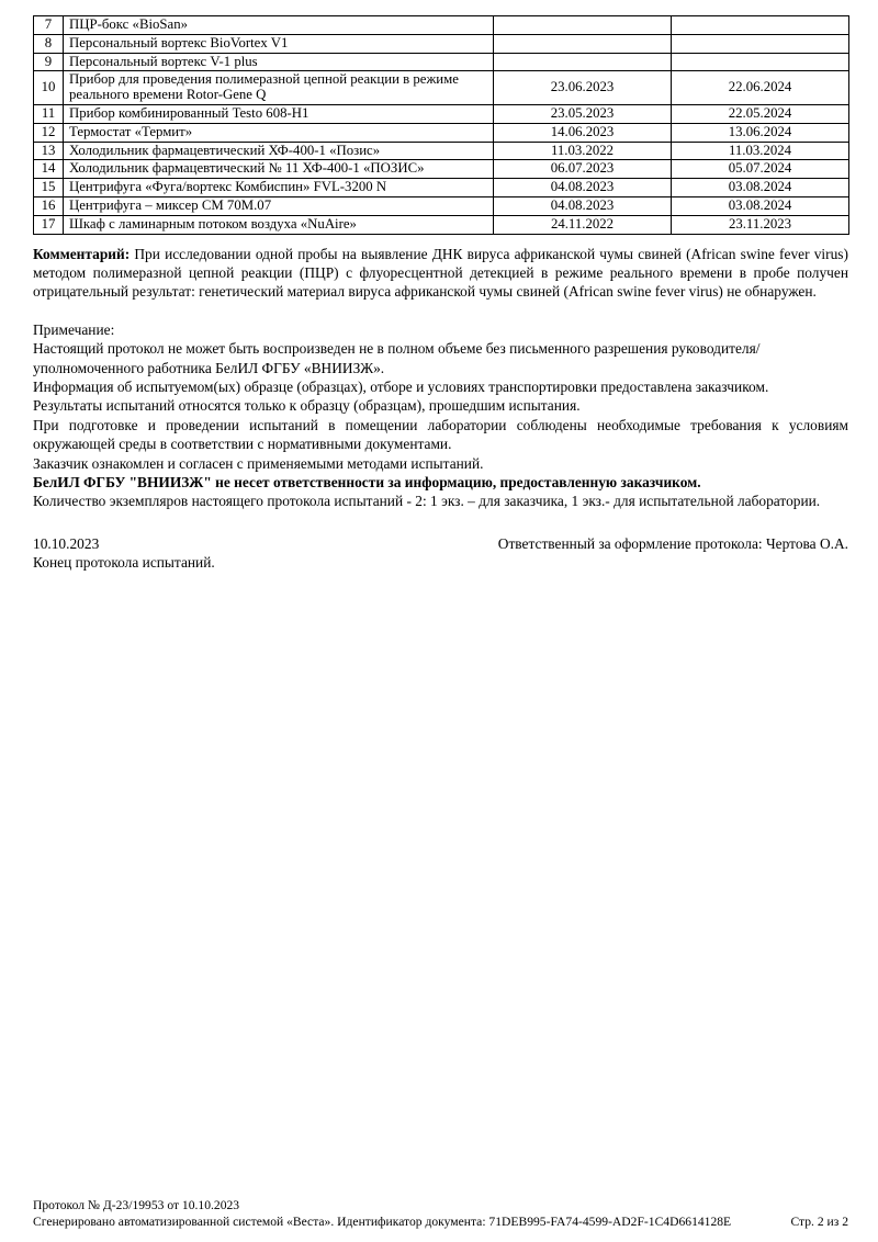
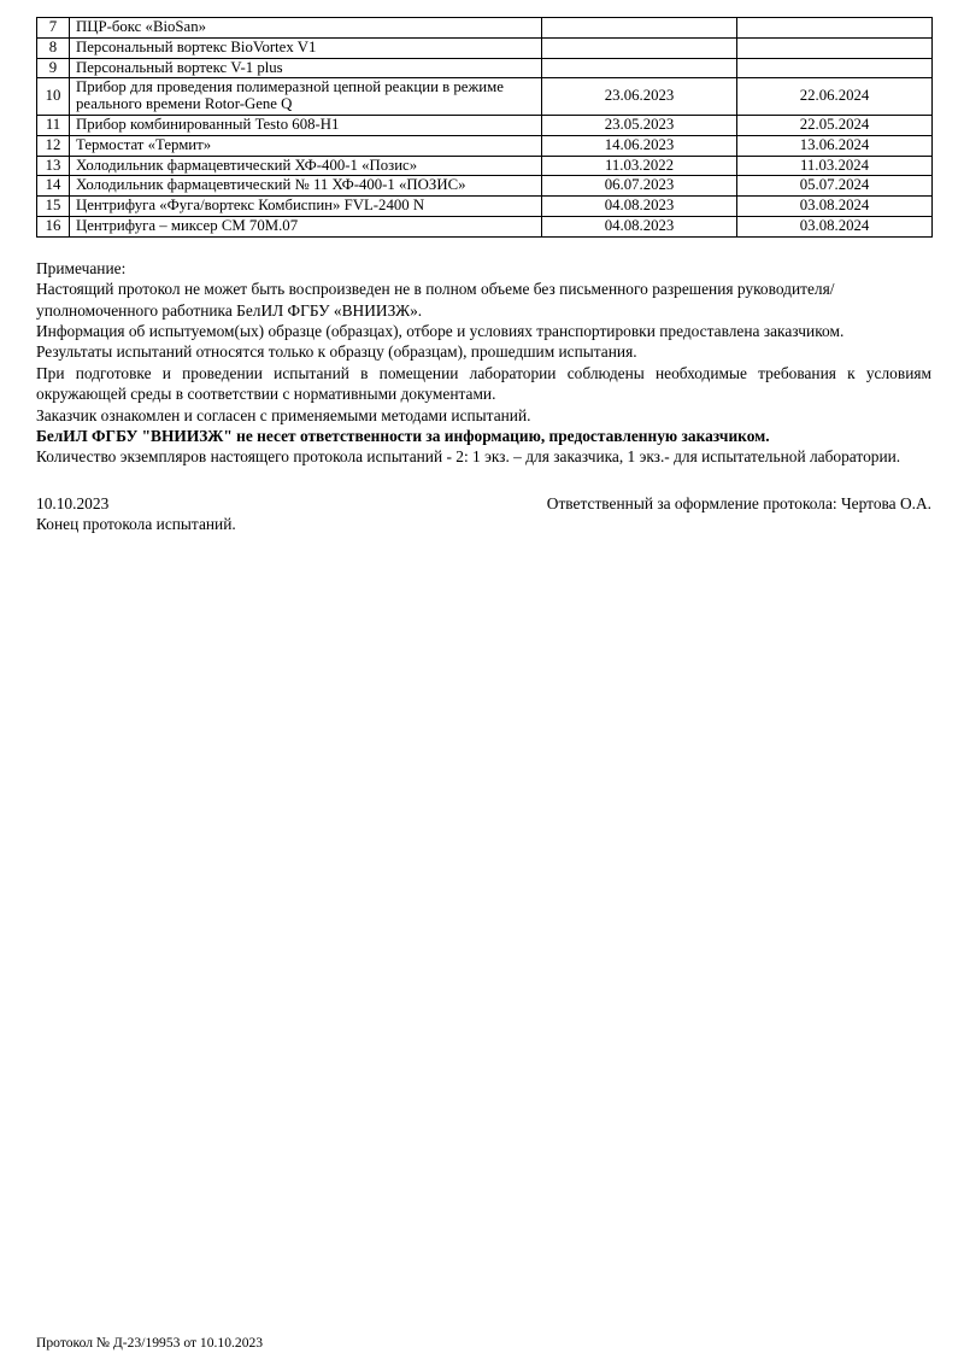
  7	ПЦР-бокс «BioSan»
  8	Персональный вортекс BioVortex V1
  9	Персональный вортекс V-1 plus
  10	Прибор для проведения полимеразной цепной реакции в режиме реального времени Rotor-Gene Q	23.06.2023	22.06.2024
  11	Прибор комбинированный Testo 608-H1	23.05.2023	22.05.2024
  12	Термостат «Термит»	14.06.2023	13.06.2024
  13	Холодильник фармацевтический ХФ-400-1 «Позис»	11.03.2022	11.03.2024
  14	Холодильник фармацевтический № 11 ХФ-400-1 «ПОЗИС»	06.07.2023	05.07.2024
- 15	Центрифуга «Фуга/вортекс Комбиспин» FVL-3200 N	04.08.2023	03.08.2024
+ 15	Центрифуга «Фуга/вортекс Комбиспин» FVL-2400 N	04.08.2023	03.08.2024
  16	Центрифуга – миксер СМ 70М.07	04.08.2023	03.08.2024
- 17	Шкаф с ламинарным потоком воздуха «NuAire»	24.11.2022	23.11.2023
- Комментарий: При исследовании одной пробы на выявление ДНК вируса африканской чумы свиней (African swine fever virus) методом полимеразной цепной реакции (ПЦР) с флуоресцентной детекцией в режиме реального времени в пробе получен отрицательный результат: генетический материал вируса африканской чумы свиней (African swine fever virus) не обнаружен.
  Примечание:
  Настоящий протокол не может быть воспроизведен не в полном объеме без письменного разрешения руководителя/уполномоченного работника БелИЛ ФГБУ «ВНИИЗЖ».
  Информация об испытуемом(ых) образце (образцах), отборе и условиях транспортировки предоставлена заказчиком.
  Результаты испытаний относятся только к образцу (образцам), прошедшим испытания.
  При подготовке и проведении испытаний в помещении лаборатории соблюдены необходимые требования к условиям окружающей среды в соответствии с нормативными документами.
  Заказчик ознакомлен и согласен с применяемыми методами испытаний.
  БелИЛ ФГБУ "ВНИИЗЖ" не несет ответственности за информацию, предоставленную заказчиком.
  Количество экземпляров настоящего протокола испытаний - 2: 1 экз. – для заказчика, 1 экз.- для испытательной лаборатории.
  10.10.2023
  Ответственный за оформление протокола: Чертова О.А.
  Конец протокола испытаний.
  Протокол № Д-23/19953 от 10.10.2023
- Сгенерировано автоматизированной системой «Веста». Идентификатор документа: 71DEB995-FA74-4599-AD2F-1C4D6614128E
- Стр. 2 из 2
